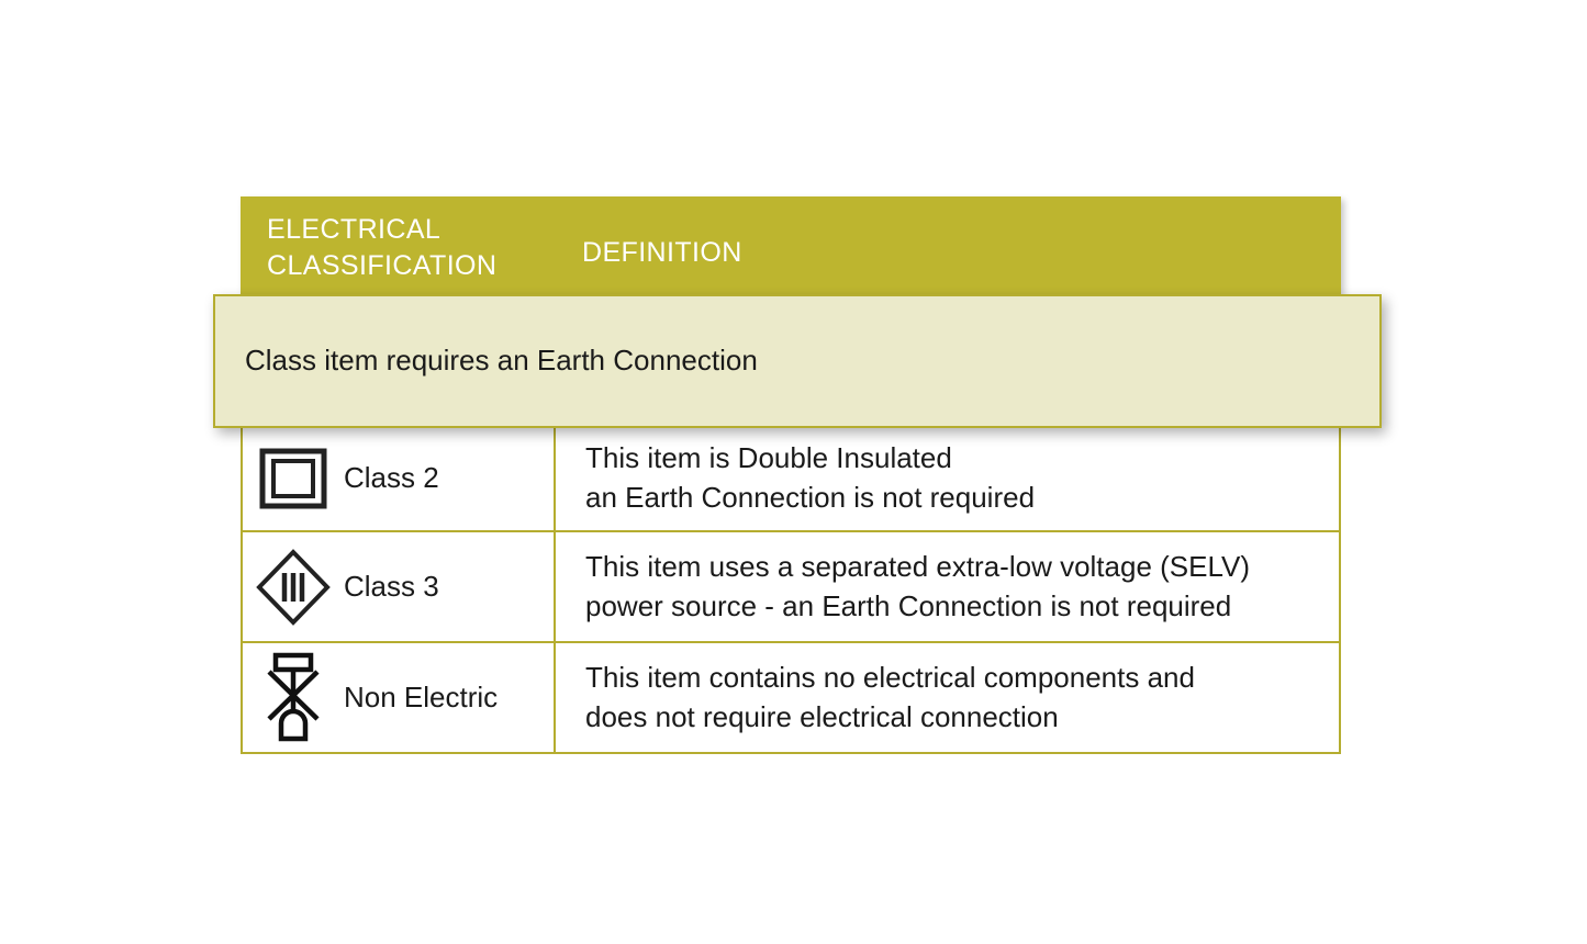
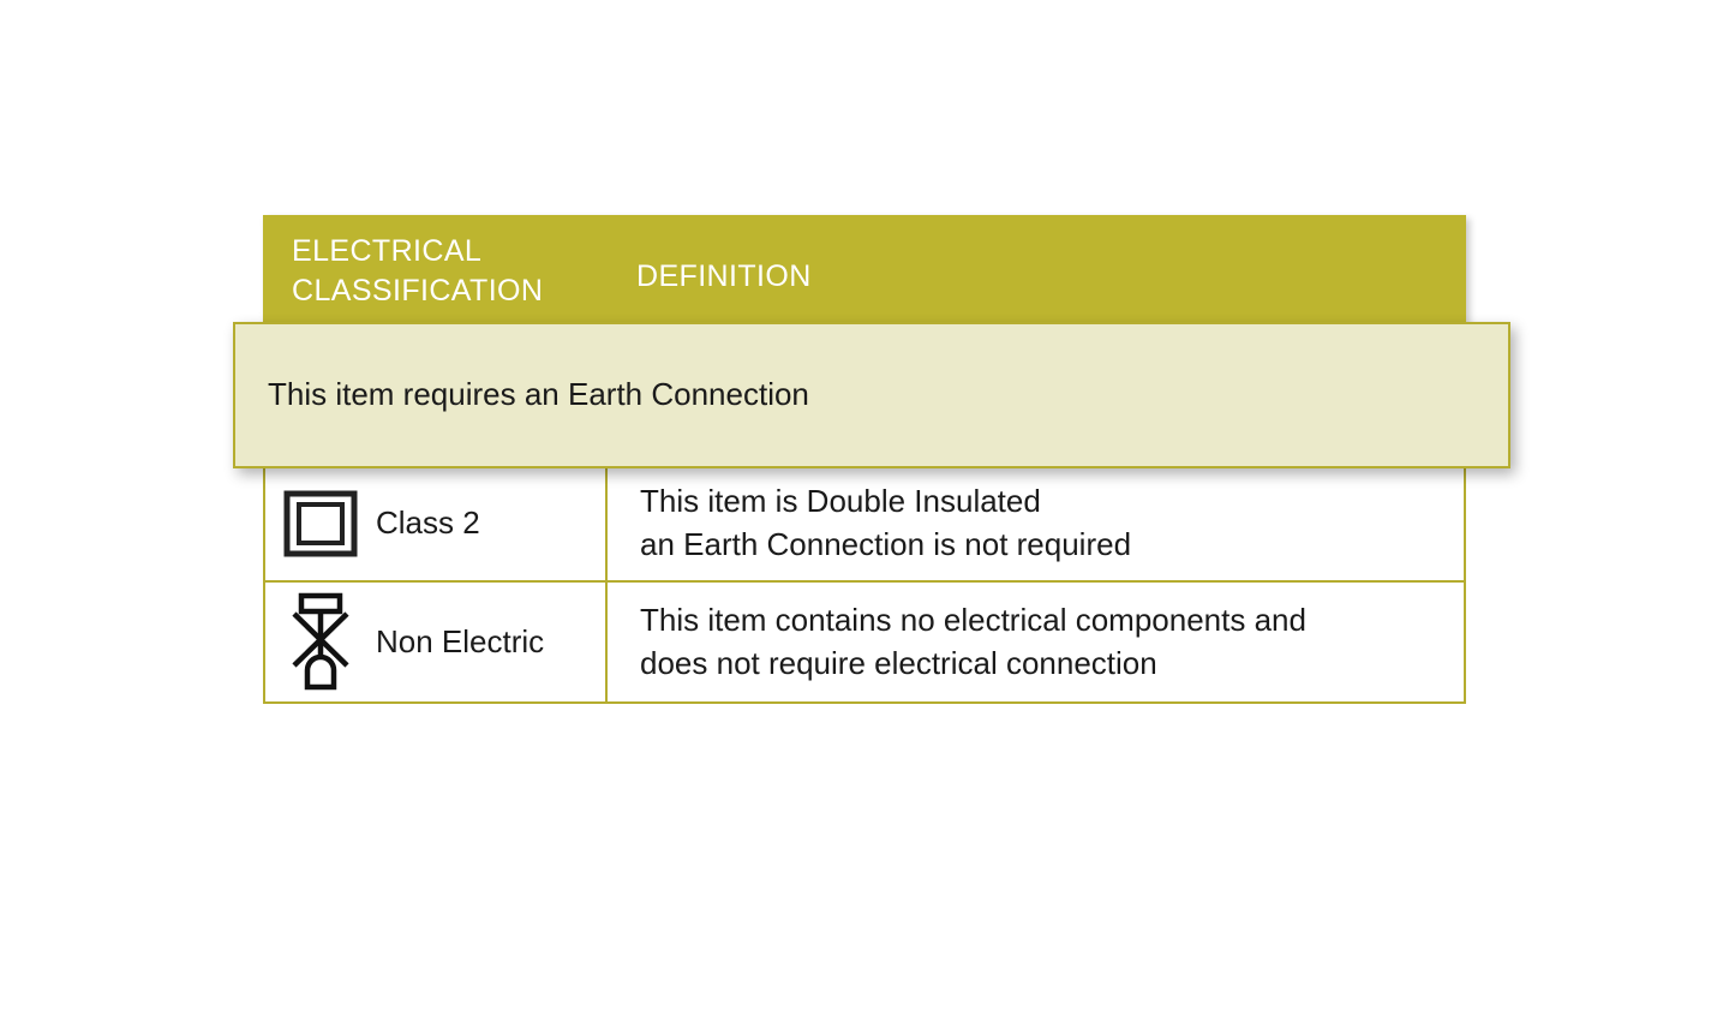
  ELECTRICAL
  CLASSIFICATION
  DEFINITION
  Class 2
  This item is Double Insulated
  an Earth Connection is not required
- Class 3
- This item uses a separated extra-low voltage (SELV)
- power source - an Earth Connection is not required
  Non Electric
  This item contains no electrical components and
  does not require electrical connection
- Class item requires an Earth Connection
+ This item requires an Earth Connection
